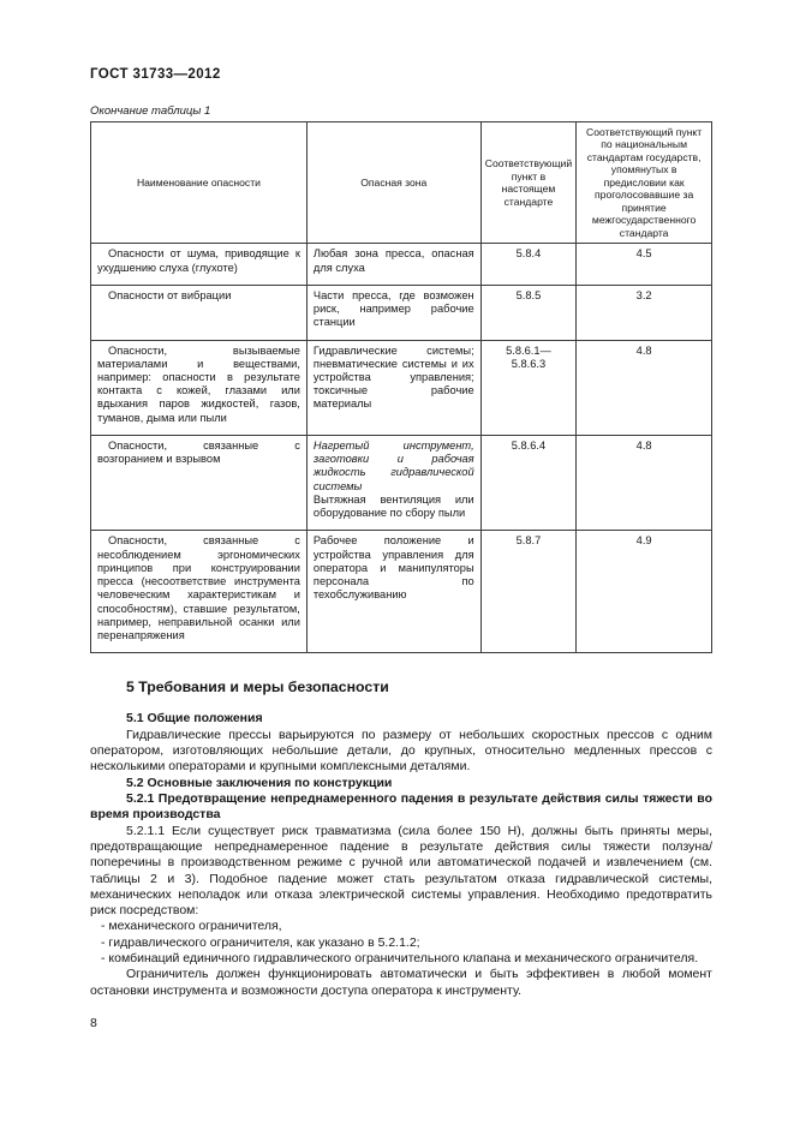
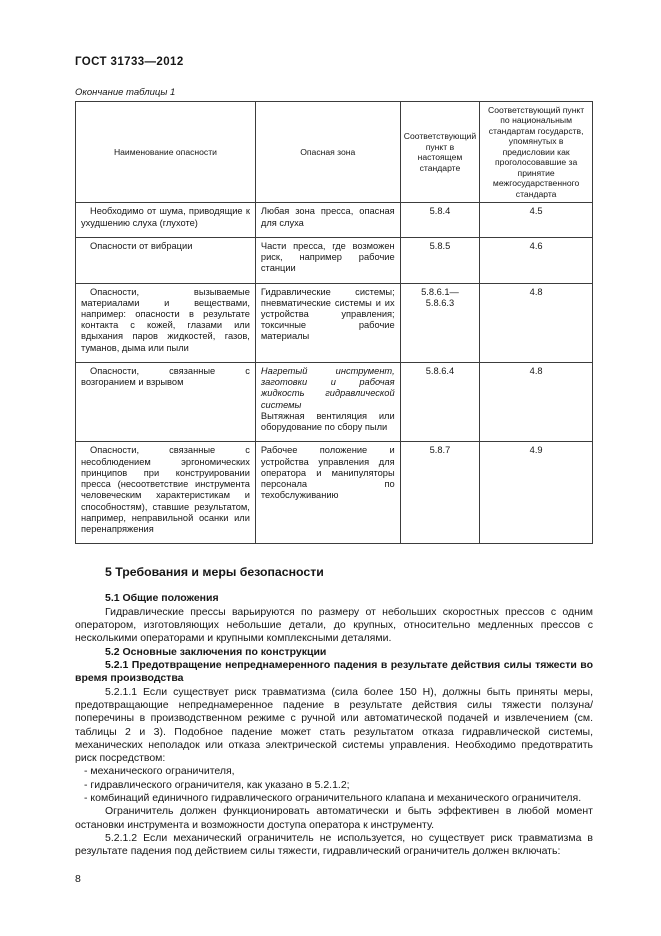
  ГОСТ 31733—2012
  Окончание таблицы 1
  Наименование опасности	Опасная зона	Соответствующий пункт в настоящем стандарте	Соответствующий пункт по национальным стандартам государств, упомянутых в предисловии как проголосовавшие за принятие межгосударственного стандарта
- Опасности от шума, приводящие к ухудшению слуха (глухоте)	Любая зона пресса, опасная для слуха	5.8.4	4.5
+ Необходимо от шума, приводящие к ухудшению слуха (глухоте)	Любая зона пресса, опасная для слуха	5.8.4	4.5
- Опасности от вибрации	Части пресса, где возможен риск, например рабочие станции	5.8.5	3.2
+ Опасности от вибрации	Части пресса, где возможен риск, например рабочие станции	5.8.5	4.6
  Опасности, вызываемые материалами и веществами, например: опасности в результате контакта с кожей, глазами или вдыхания паров жидкостей, газов, туманов, дыма или пыли	Гидравлические системы; пневматические системы и их устройства управления; токсичные рабочие материалы	5.8.6.1— 5.8.6.3	4.8
  Опасности, связанные с возгоранием и взрывом	Нагретый инструмент, заготовки и рабочая жидкость гидравлической системы Вытяжная вентиляция или оборудование по сбору пыли	5.8.6.4	4.8
  Опасности, связанные с несоблюдением эргономических принципов при конструировании пресса (несоответствие инструмента человеческим характеристикам и способностям), ставшие результатом, например, неправильной осанки или перенапряжения	Рабочее положение и устройства управления для оператора и манипуляторы персонала по техобслуживанию	5.8.7	4.9
  5 Требования и меры безопасности
  5.1 Общие положения
  Гидравлические прессы варьируются по размеру от небольших скоростных прессов с одним оператором, изготовляющих небольшие детали, до крупных, относительно медленных прессов с несколькими операторами и крупными комплексными деталями.
  5.2 Основные заключения по конструкции
  5.2.1 Предотвращение непреднамеренного падения в результате действия силы тяжести во время производства
  5.2.1.1 Если существует риск травматизма (сила более 150 Н), должны быть приняты меры, предотвращающие непреднамеренное падение в результате действия силы тяжести ползуна/поперечины в производственном режиме с ручной или автоматической подачей и извлечением (см. таблицы 2 и 3). Подобное падение может стать результатом отказа гидравлической системы, механических неполадок или отказа электрической системы управления. Необходимо предотвратить риск посредством:
  - механического ограничителя,
  - гидравлического ограничителя, как указано в 5.2.1.2;
  - комбинаций единичного гидравлического ограничительного клапана и механического ограничителя.
  Ограничитель должен функционировать автоматически и быть эффективен в любой момент остановки инструмента и возможности доступа оператора к инструменту.
+ 5.2.1.2 Если механический ограничитель не используется, но существует риск травматизма в результате падения под действием силы тяжести, гидравлический ограничитель должен включать:
  8
